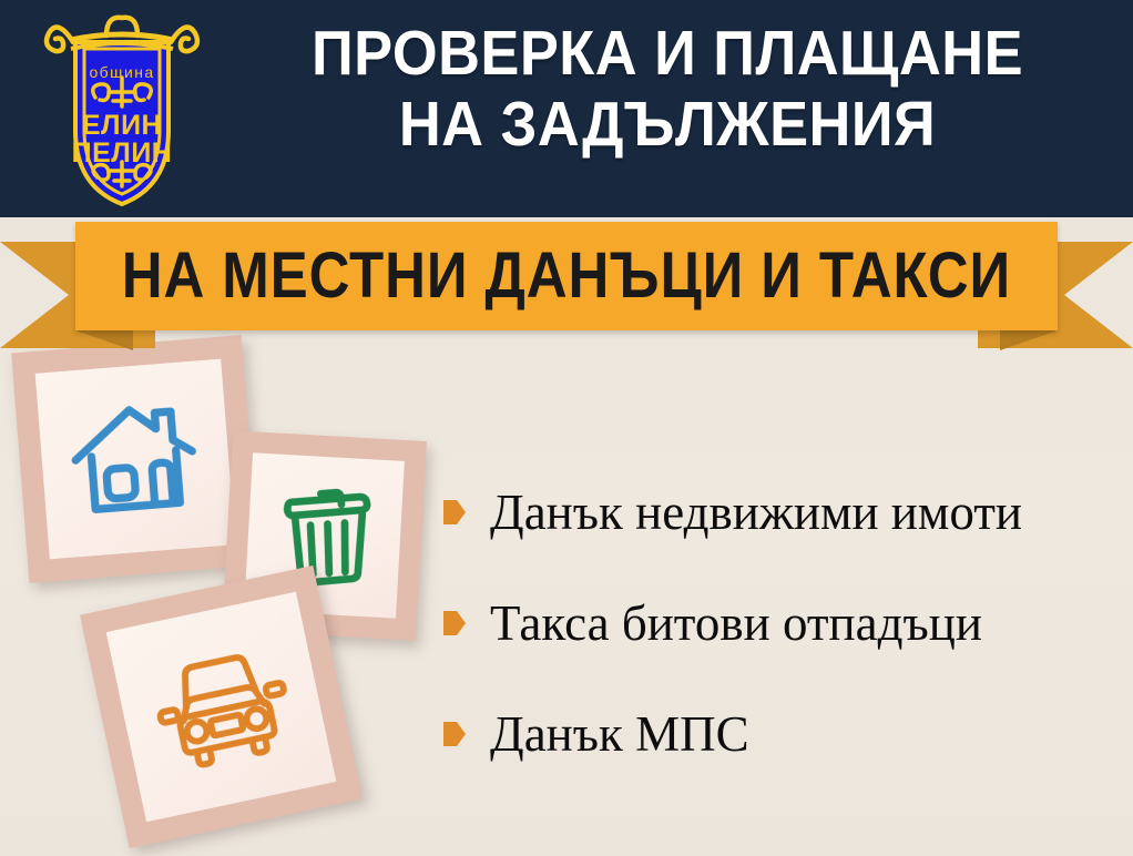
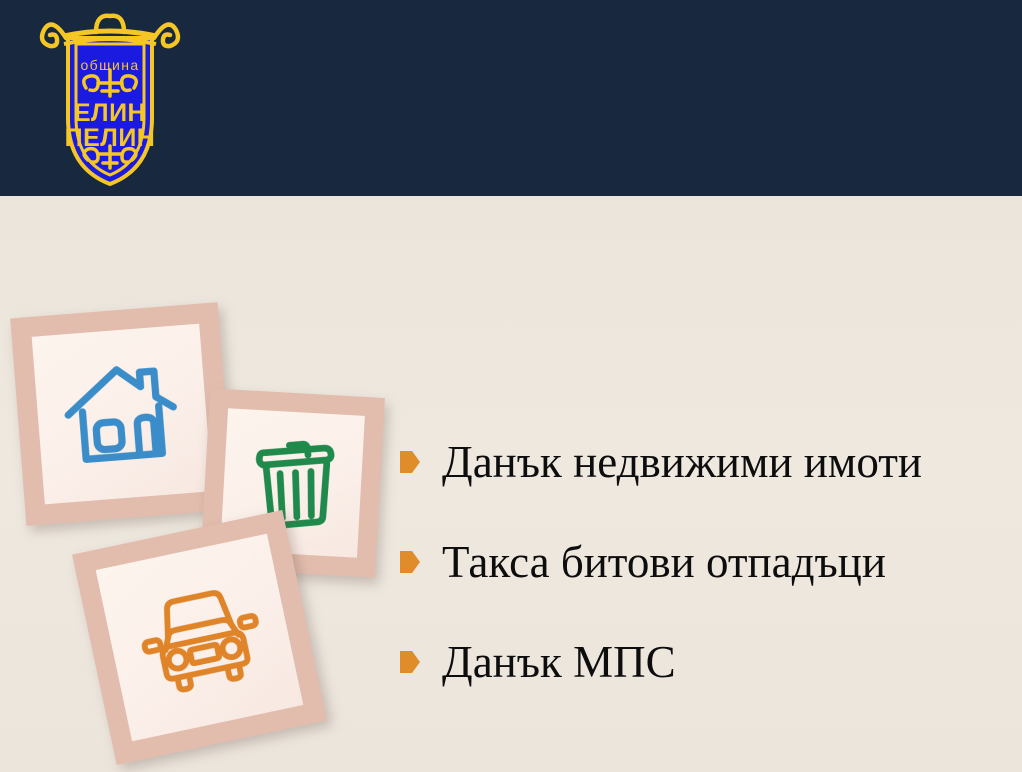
  община
  ЕЛИН
  ПЕЛИН
- ПРОВЕРКА И ПЛАЩАНЕ
- НА ЗАДЪЛЖЕНИЯ
- НА МЕСТНИ ДАНЪЦИ И ТАКСИ
  Данък недвижими имоти
  Такса битови отпадъци
  Данък МПС
